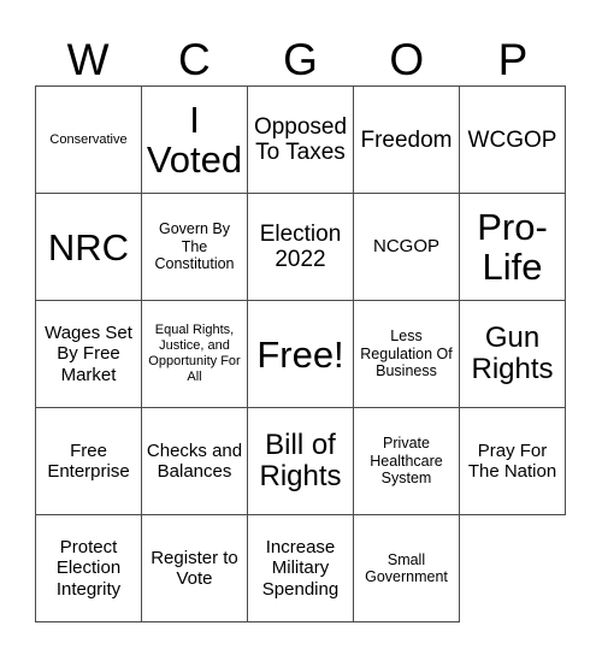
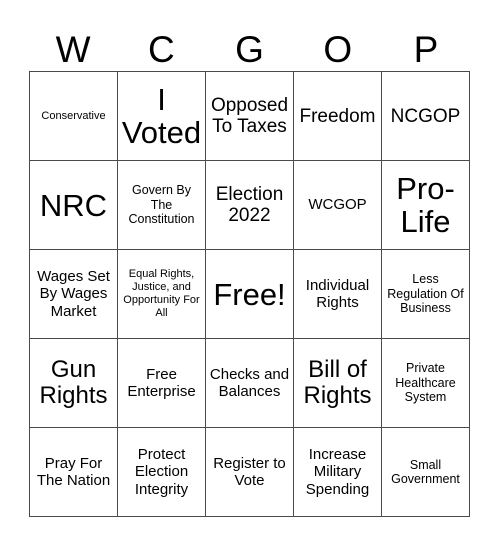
  W
  C
  G
  O
  P
  Conservative
  I Voted
  Opposed To Taxes
  Freedom
- WCGOP
+ NCGOP
  NRC
  Govern By The Constitution
  Election 2022
- NCGOP
+ WCGOP
  Pro-Life
- Wages Set By Free Market
+ Wages Set By Wages Market
  Equal Rights, Justice, and Opportunity For All
  Free!
+ Individual Rights
  Less Regulation Of Business
  Gun Rights
  Free Enterprise
  Checks and Balances
  Bill of Rights
  Private Healthcare System
  Pray For The Nation
  Protect Election Integrity
  Register to Vote
  Increase Military Spending
  Small Government
